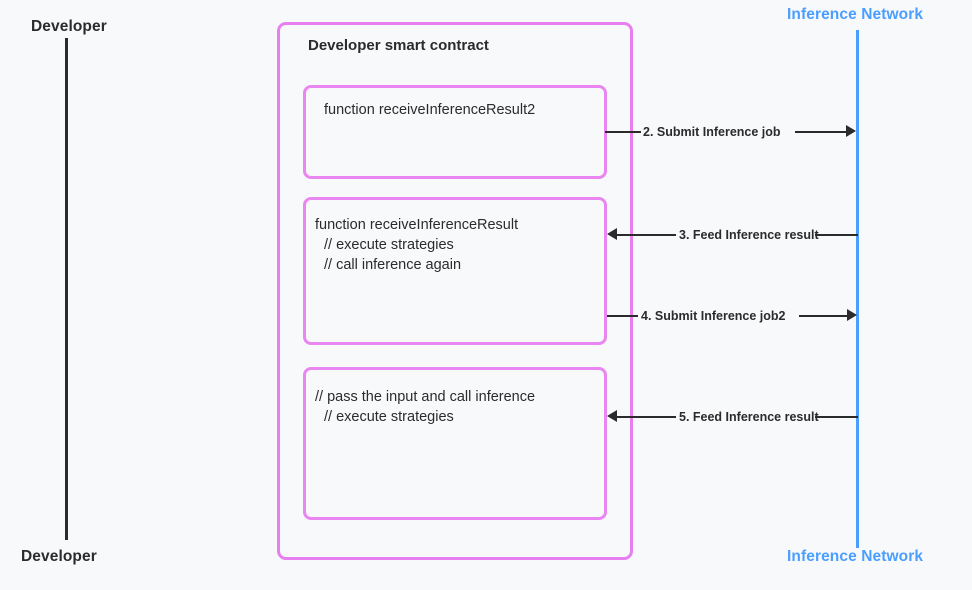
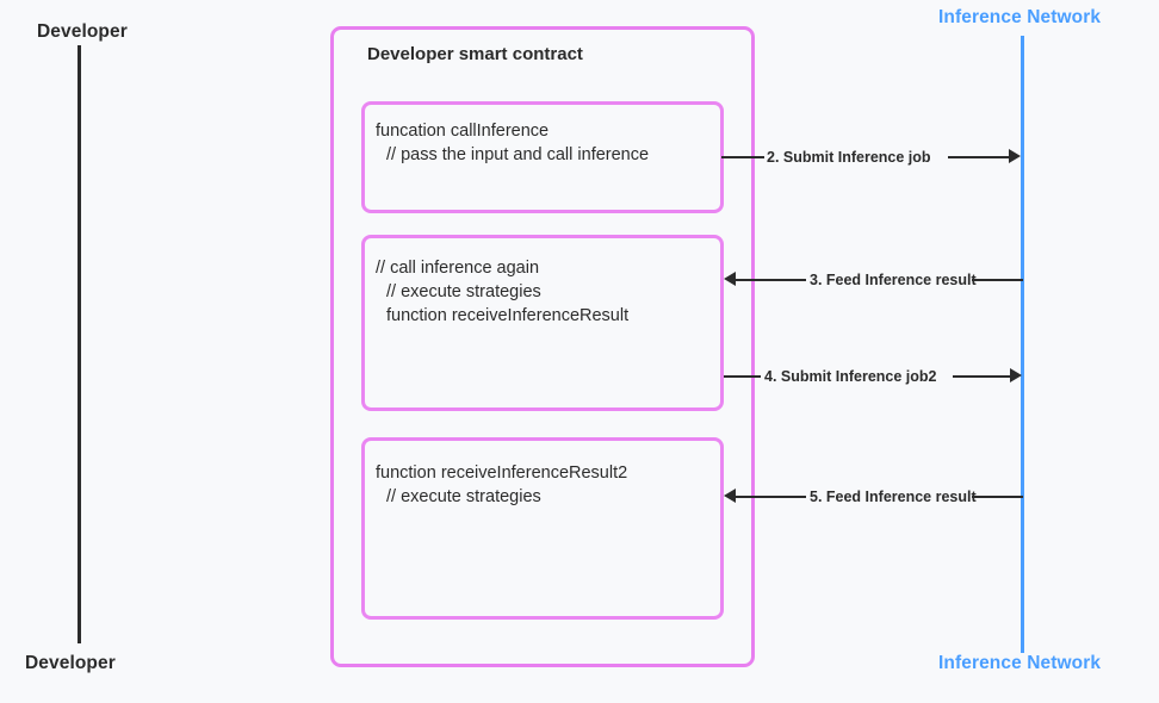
  Developer
  Developer
  Inference Network
  Inference Network
  Developer smart contract
+ funcation callInference
- function receiveInferenceResult2
+ // pass the input and call inference
- function receiveInferenceResult
+ // call inference again
  // execute strategies
- // call inference again
+ function receiveInferenceResult
- // pass the input and call inference
+ function receiveInferenceResult2
  // execute strategies
  2. Submit Inference job
  3. Feed Inference resul
  4. Submit Inference job2
  5. Feed Inference resul
